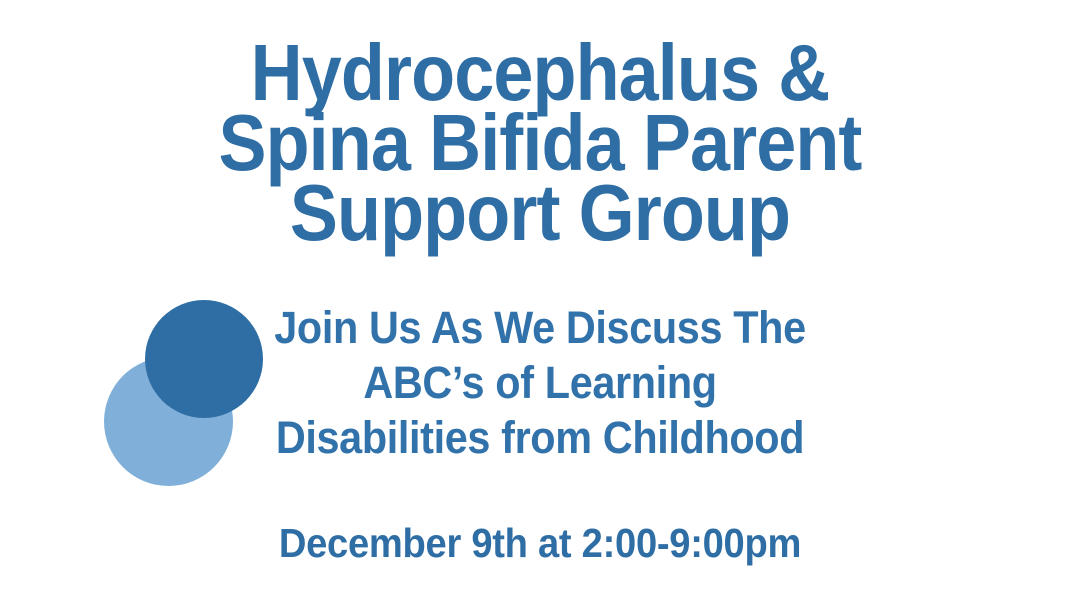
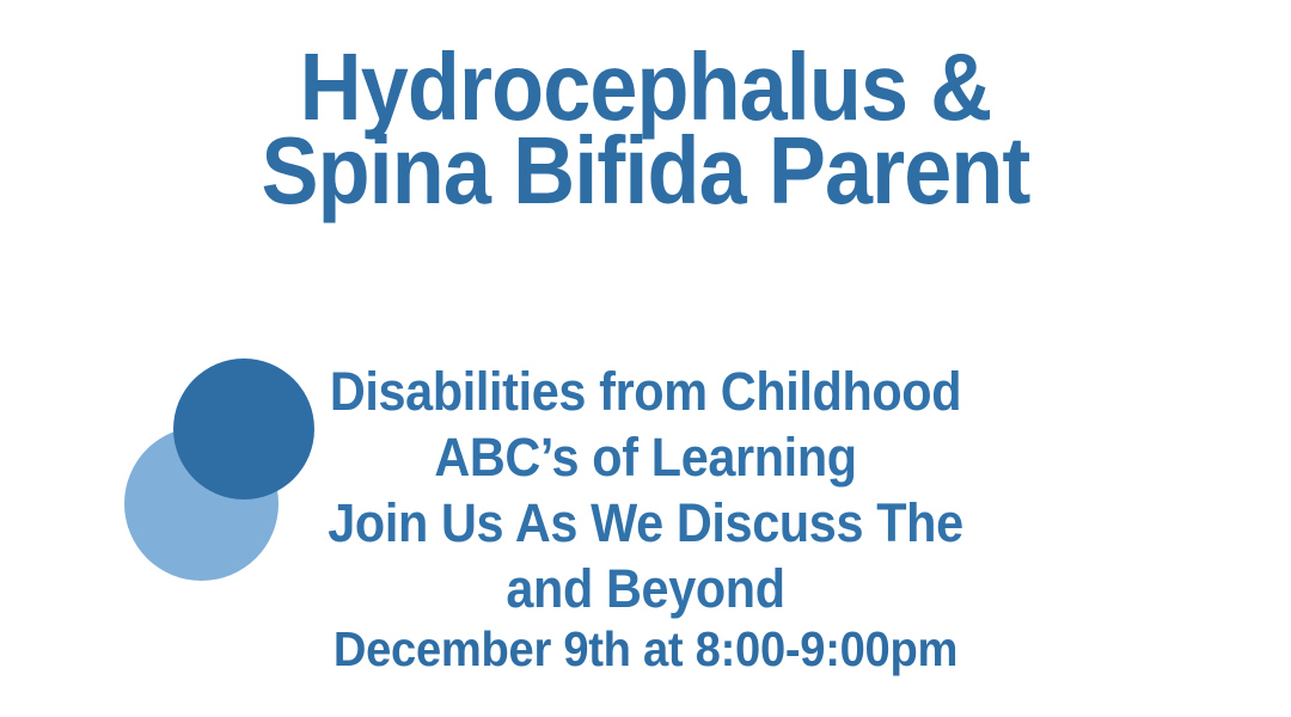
  Hydrocephalus &
  Spina Bifida Parent
- Support Group
- Join Us As We Discuss The
+ Disabilities from Childhood
  ABC’s of Learning
- Disabilities from Childhood
+ Join Us As We Discuss The
+ and Beyond
- December 9th at 2:00-9:00pm
+ December 9th at 8:00-9:00pm
